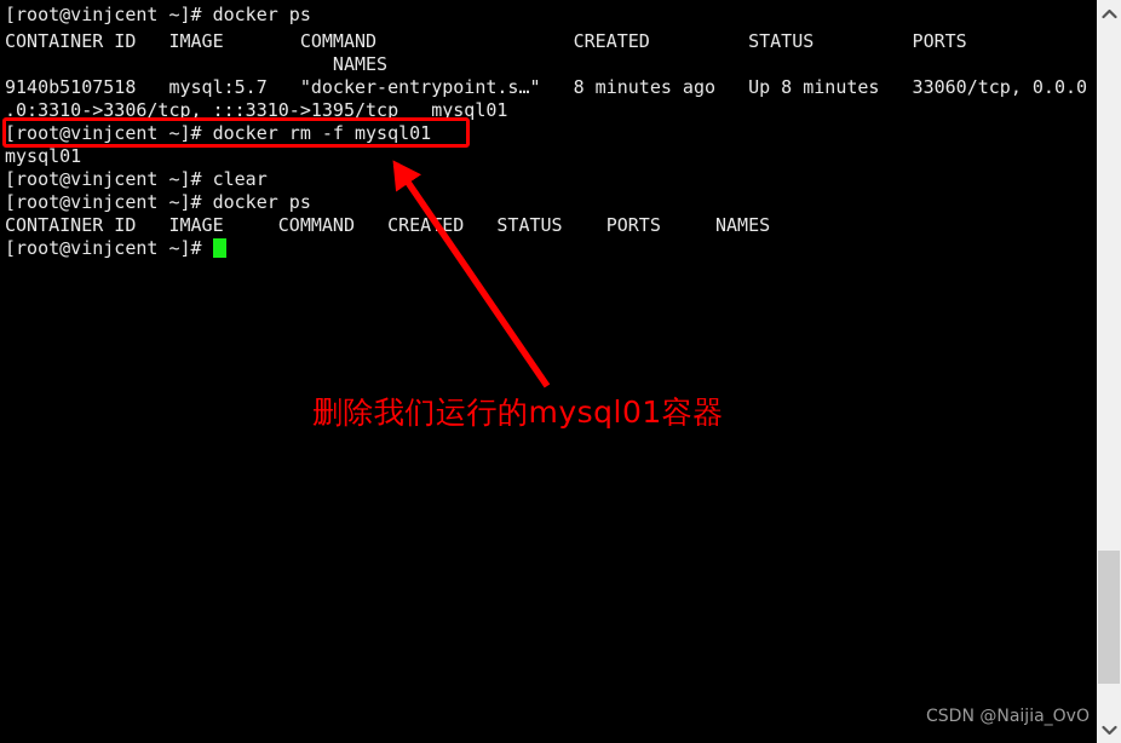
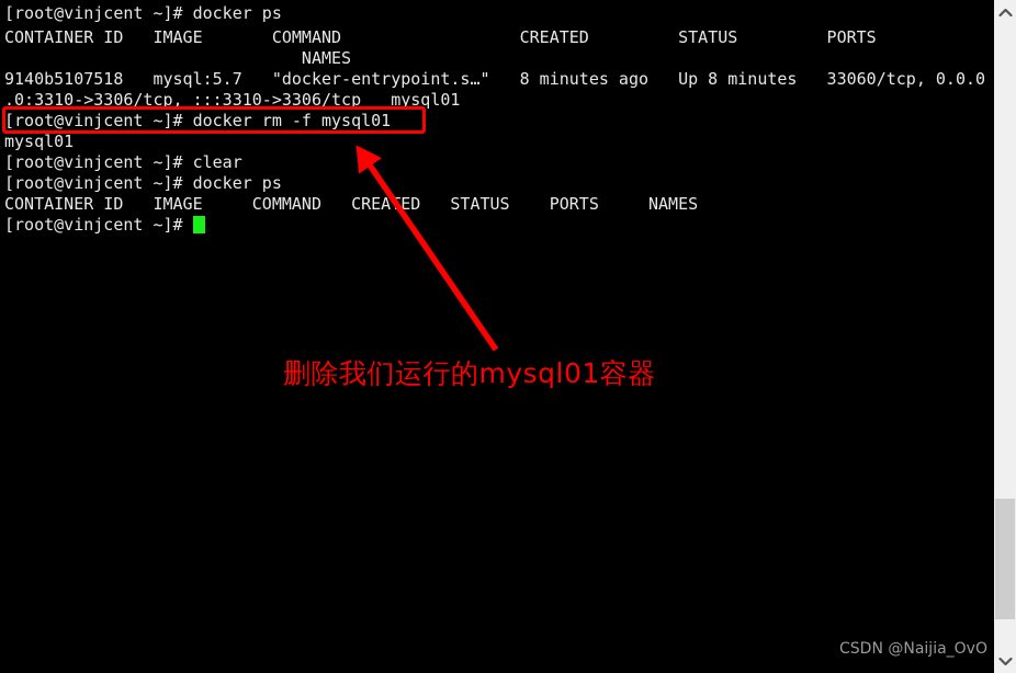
  [root@vinjcent ~]# docker ps
  CONTAINER ID IMAGE COMMAND CREATED STATUS PORTS
  NAMES
  9140b5107518 mysql:5.7 "docker-entrypoint.s…" 8 minutes ago Up 8 minutes 33060/tcp, 0.0.0
- .0:3310->3306/tcp, :::3310->1395/tcp mysql01
+ .0:3310->3306/tcp, :::3310->3306/tcp mysql01
  [root@vinjcent ~]# docker rm -f mysql01
  mysql01
  [root@vinjcent ~]# clear
  [root@vinjcent ~]# docker ps
  CONTAINER ID IMAGE COMMAND CREAED STATUS PORTS NAMES
  [root@vinjcent ~]#
  删除我们运行的mysql01容器
  CSDN @Naijia_OvO
